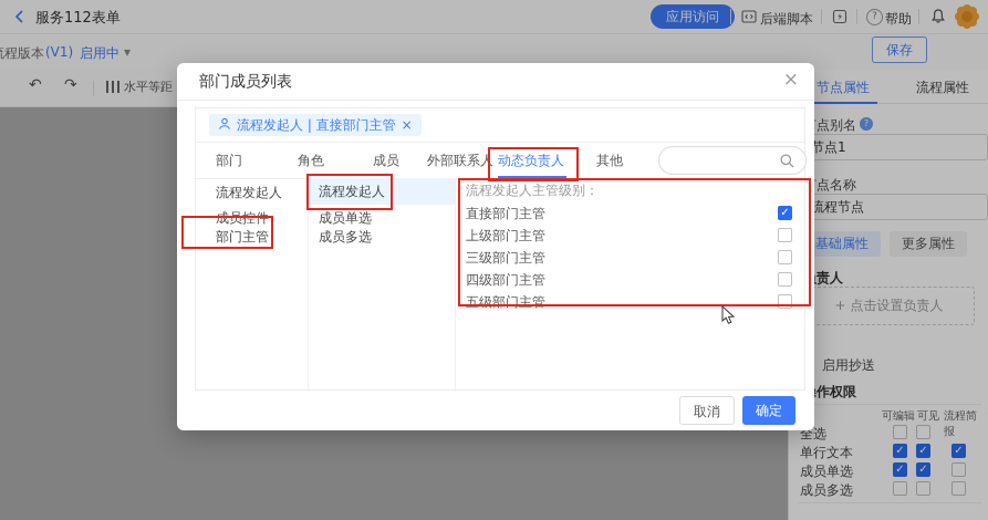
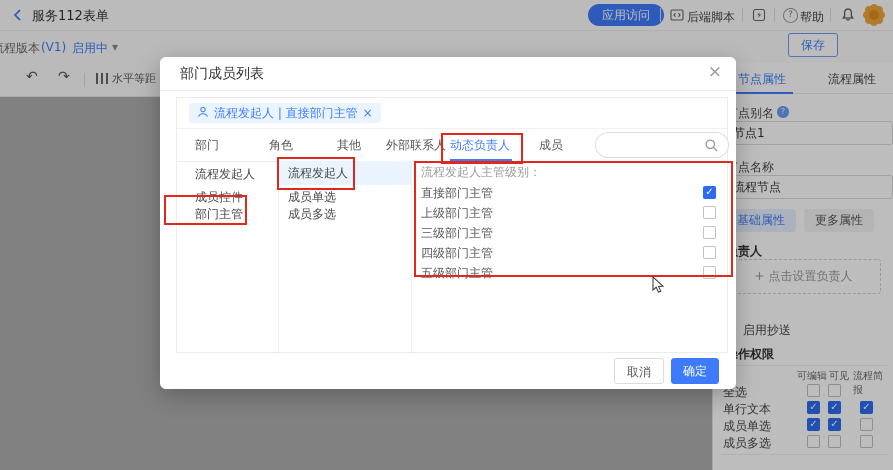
  服务112表单
  应用访问
  后端脚本
  ?
  帮助
  程版本
  (V1)
  启用中
  ▾
  保存
  ↶
  ↷
  水平等距
  节点属性
  流程属性
  点别名
  ?
  节点1
  点名称
  流程节点
  基础属性
  更多属性
  + 点击设置负责人
  启用抄送
  作权限
  可编辑
  可见
  流程简报
  全选
  单行文本
  成员单选
  成员多选
  部门成员列表
  ×
  流程发起人 | 直接部门主管
  ×
  部门
  角色
- 成员
+ 其他
  外部联系人
  动态负责人
- 其他
+ 成员
  流程发起人
  成员控件
  部门主管
  流程发起人
  成员单选
  成员多选
  流程发起人主管级别：
  直接部门主管
  上级部门主管
  三级部门主管
  四级部门主管
  五级部门主管
  取消
  确定
